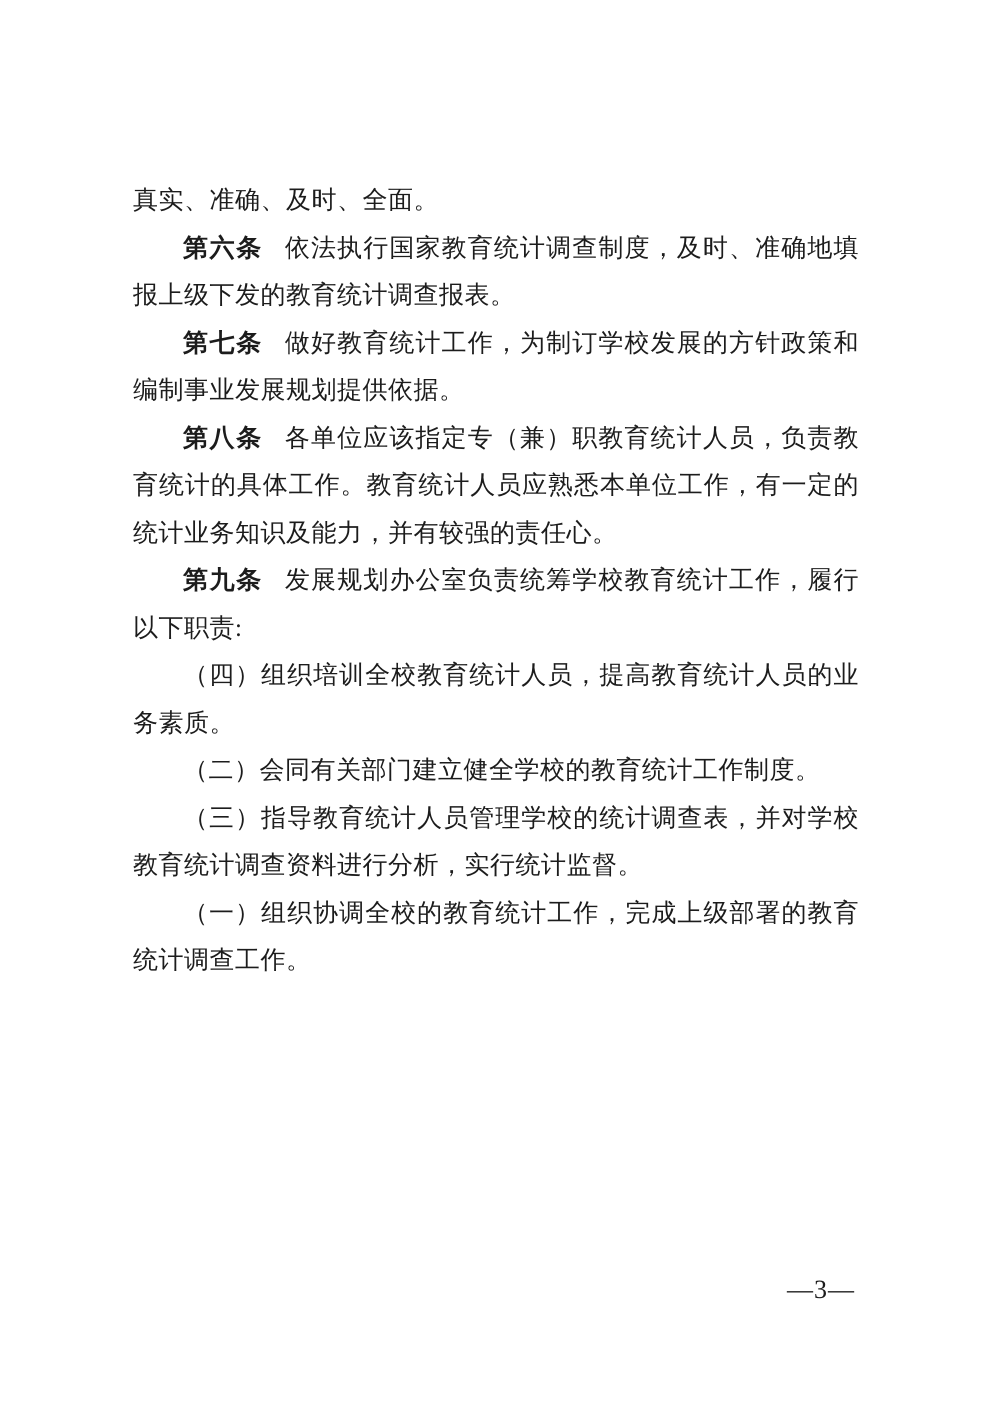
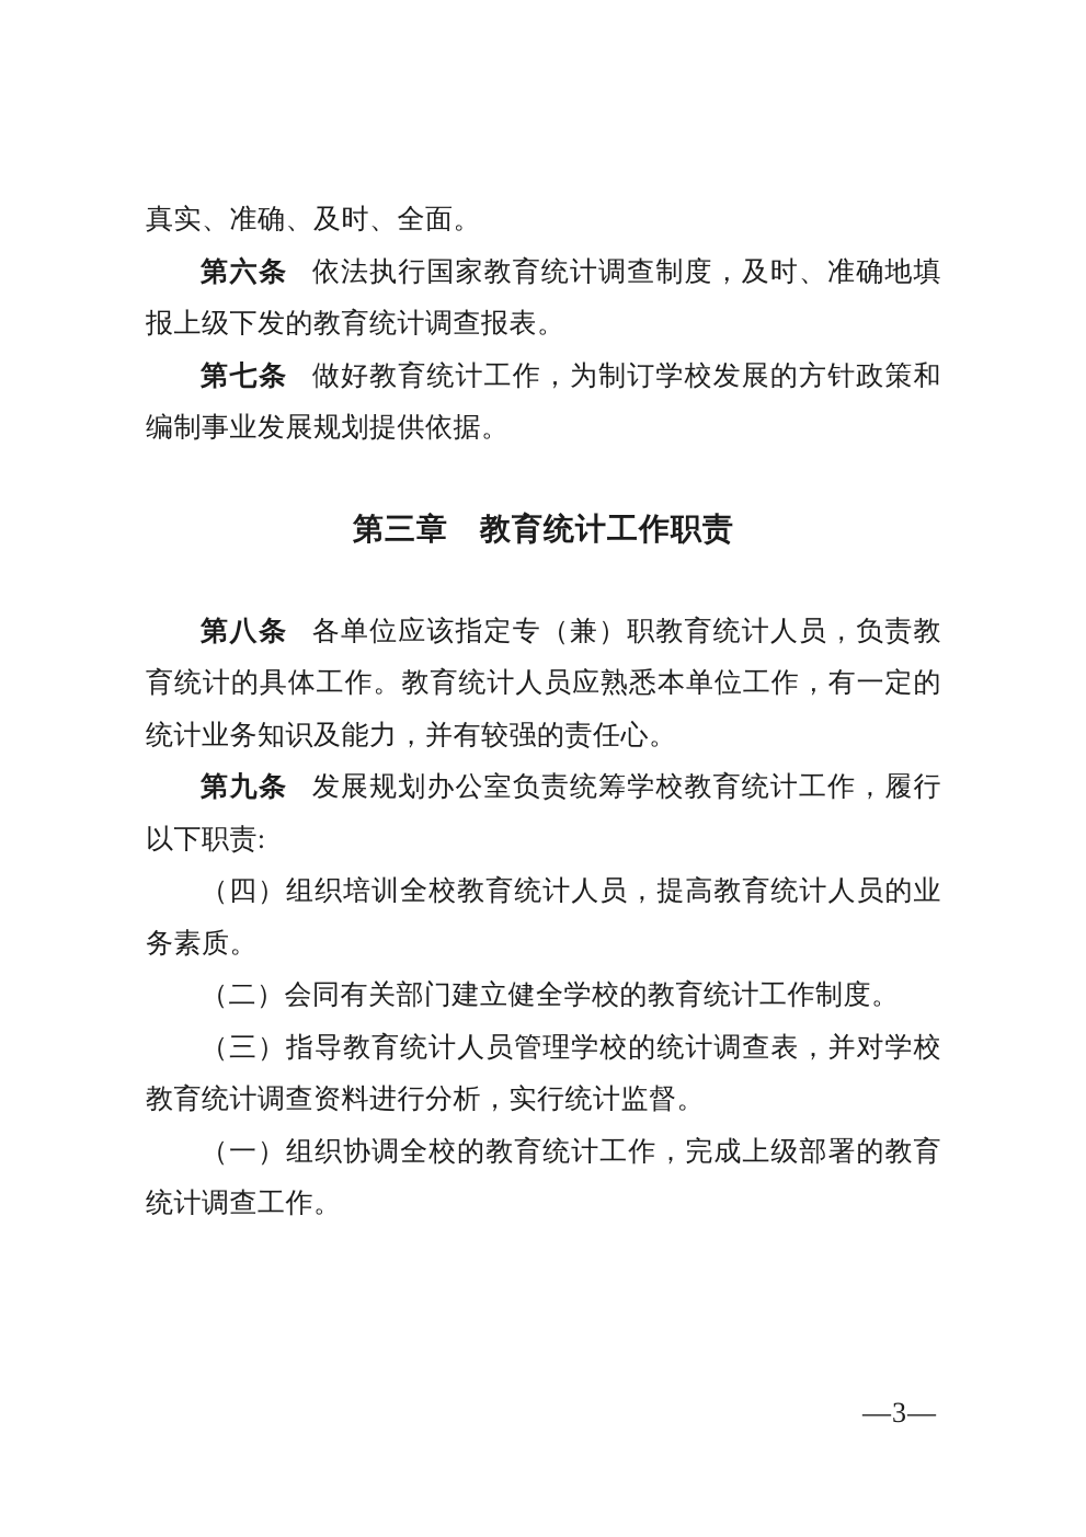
  真实、准确、及时、全面。
  第六条 依法执行国家教育统计调查制度，及时、准确地填报上级下发的教育统计调查报表。
  第七条 做好教育统计工作，为制订学校发展的方针政策和编制事业发展规划提供依据。
+ 第三章 教育统计工作职责
  第八条 各单位应该指定专（兼）职教育统计人员，负责教育统计的具体工作。教育统计人员应熟悉本单位工作，有一定的统计业务知识及能力，并有较强的责任心。
  第九条 发展规划办公室负责统筹学校教育统计工作，履行以下职责:
  （四）组织培训全校教育统计人员，提高教育统计人员的业务素质。
  （二）会同有关部门建立健全学校的教育统计工作制度。
  （三）指导教育统计人员管理学校的统计调查表，并对学校教育统计调查资料进行分析，实行统计监督。
  （一）组织协调全校的教育统计工作，完成上级部署的教育统计调查工作。
  —3—
